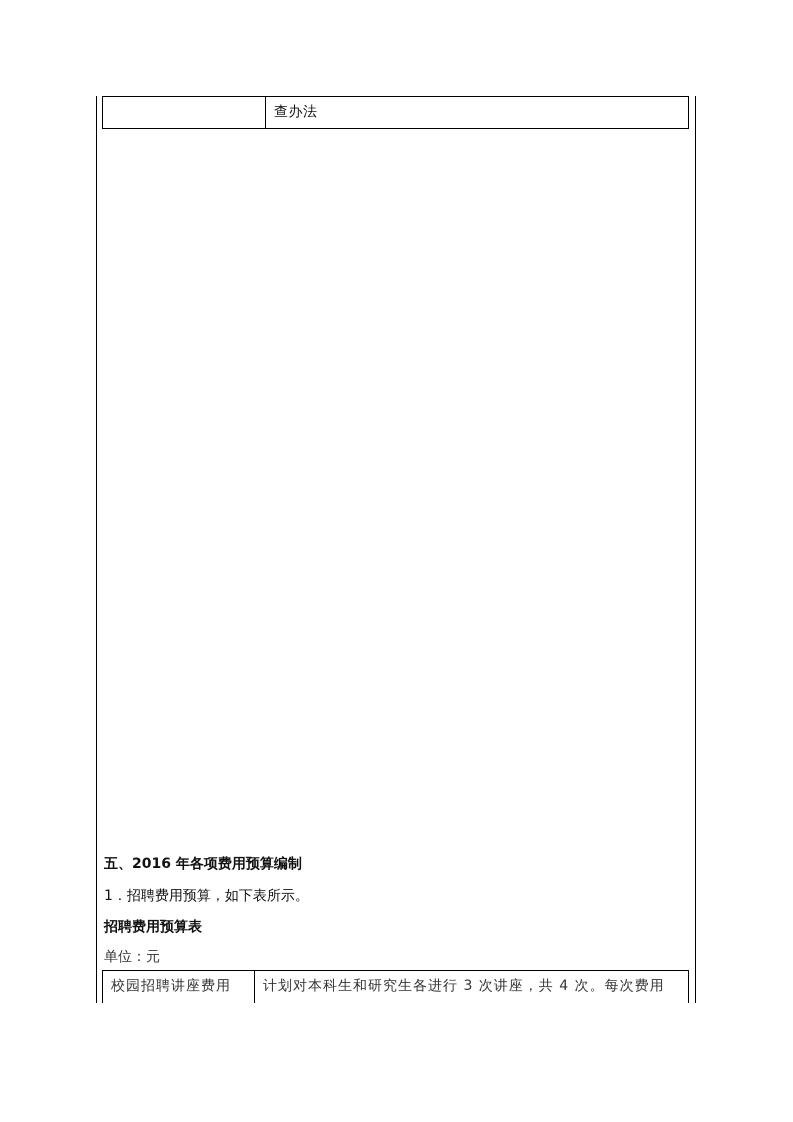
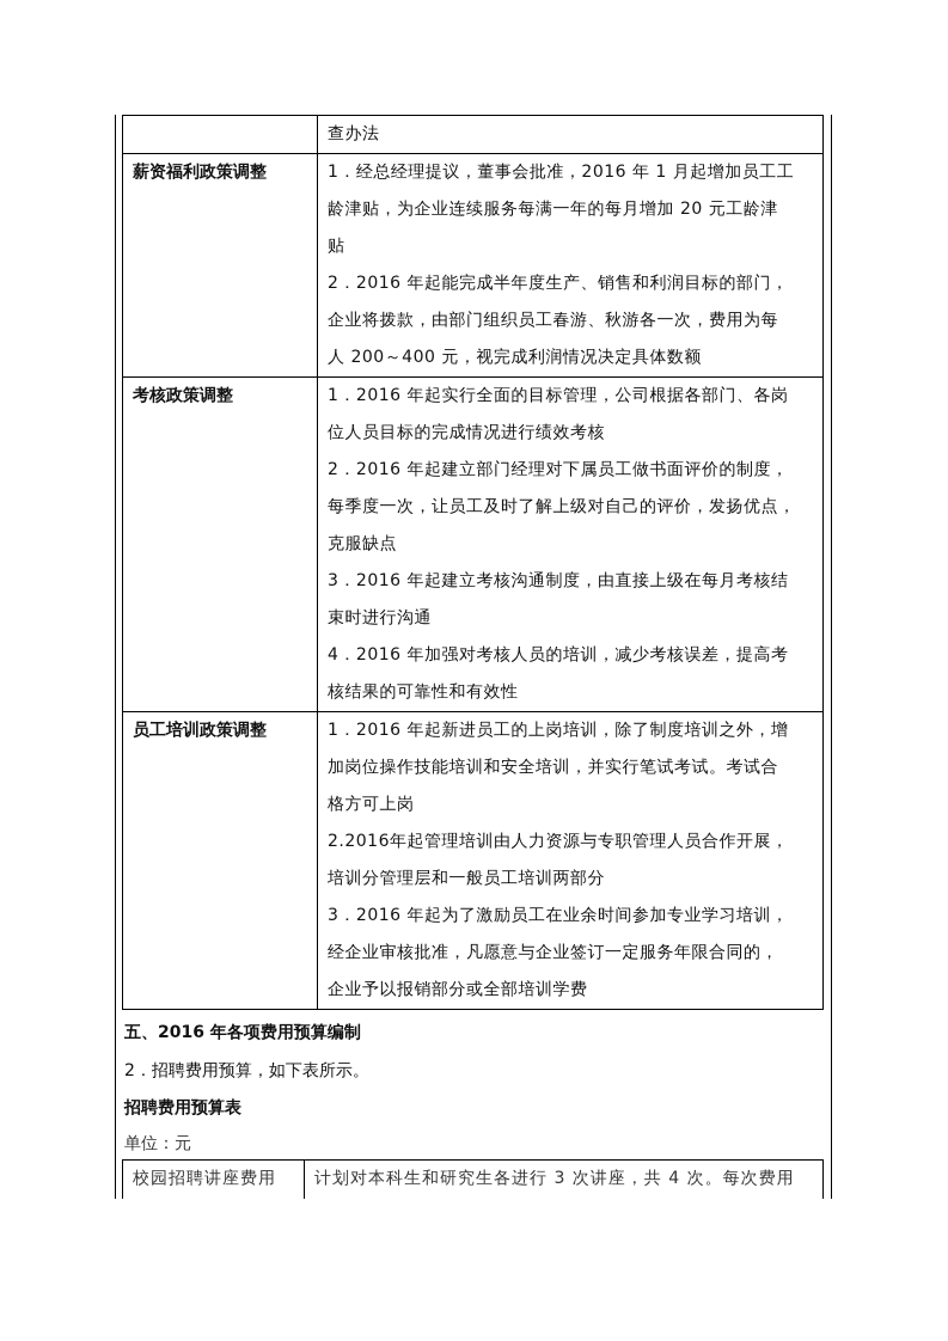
  	查办法
+ 薪资福利政策调整	1．经总经理提议，董事会批准，2016 年 1 月起增加员工工 龄津贴，为企业连续服务每满一年的每月增加 20 元工龄津 贴 2．2016 年起能完成半年度生产、销售和利润目标的部门， 企业将拨款，由部门组织员工春游、秋游各一次，费用为每 人 200～400 元，视完成利润情况决定具体数额
+ 考核政策调整	1．2016 年起实行全面的目标管理，公司根据各部门、各岗 位人员目标的完成情况进行绩效考核 2．2016 年起建立部门经理对下属员工做书面评价的制度， 每季度一次，让员工及时了解上级对自己的评价，发扬优点， 克服缺点 3．2016 年起建立考核沟通制度，由直接上级在每月考核结 束时进行沟通 4．2016 年加强对考核人员的培训，减少考核误差，提高考 核结果的可靠性和有效性
+ 员工培训政策调整	1．2016 年起新进员工的上岗培训，除了制度培训之外，增 加岗位操作技能培训和安全培训，并实行笔试考试。考试合 格方可上岗 2.2016年起管理培训由人力资源与专职管理人员合作开展， 培训分管理层和一般员工培训两部分 3．2016 年起为了激励员工在业余时间参加专业学习培训， 经企业审核批准，凡愿意与企业签订一定服务年限合同的， 企业予以报销部分或全部培训学费
  五、2016 年各项费用预算编制
- 1．招聘费用预算，如下表所示。
+ 2．招聘费用预算，如下表所示。
  招聘费用预算表
  单位：元
  校园招聘讲座费用	计划对本科生和研究生各进行 3 次讲座，共 4 次。每次费用
